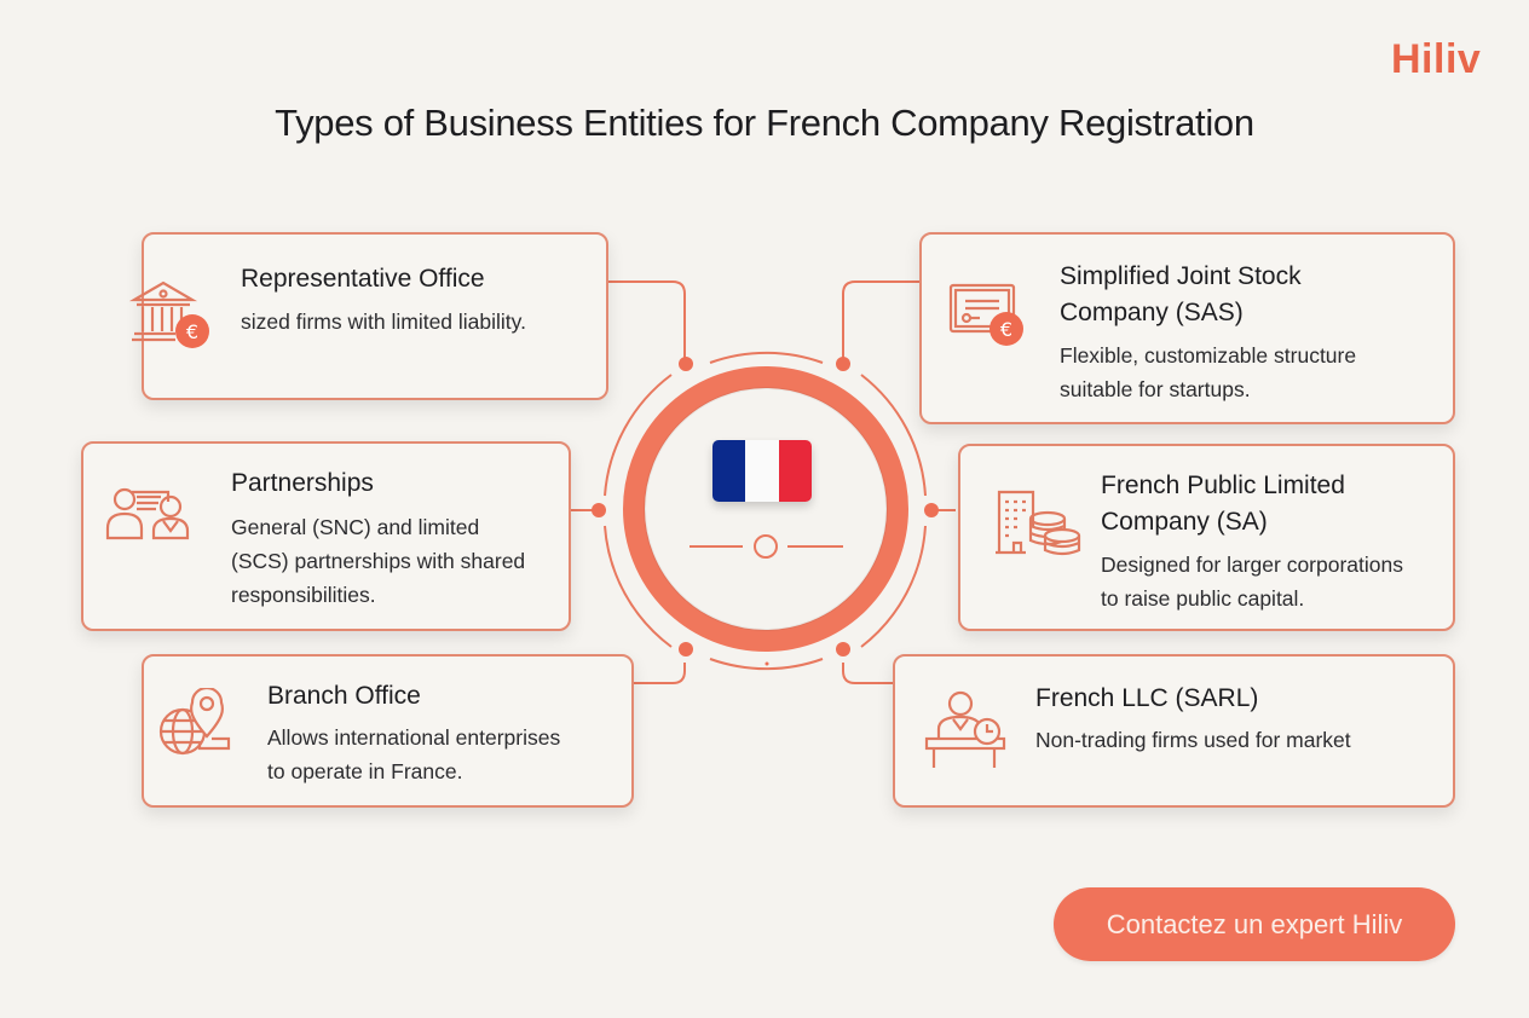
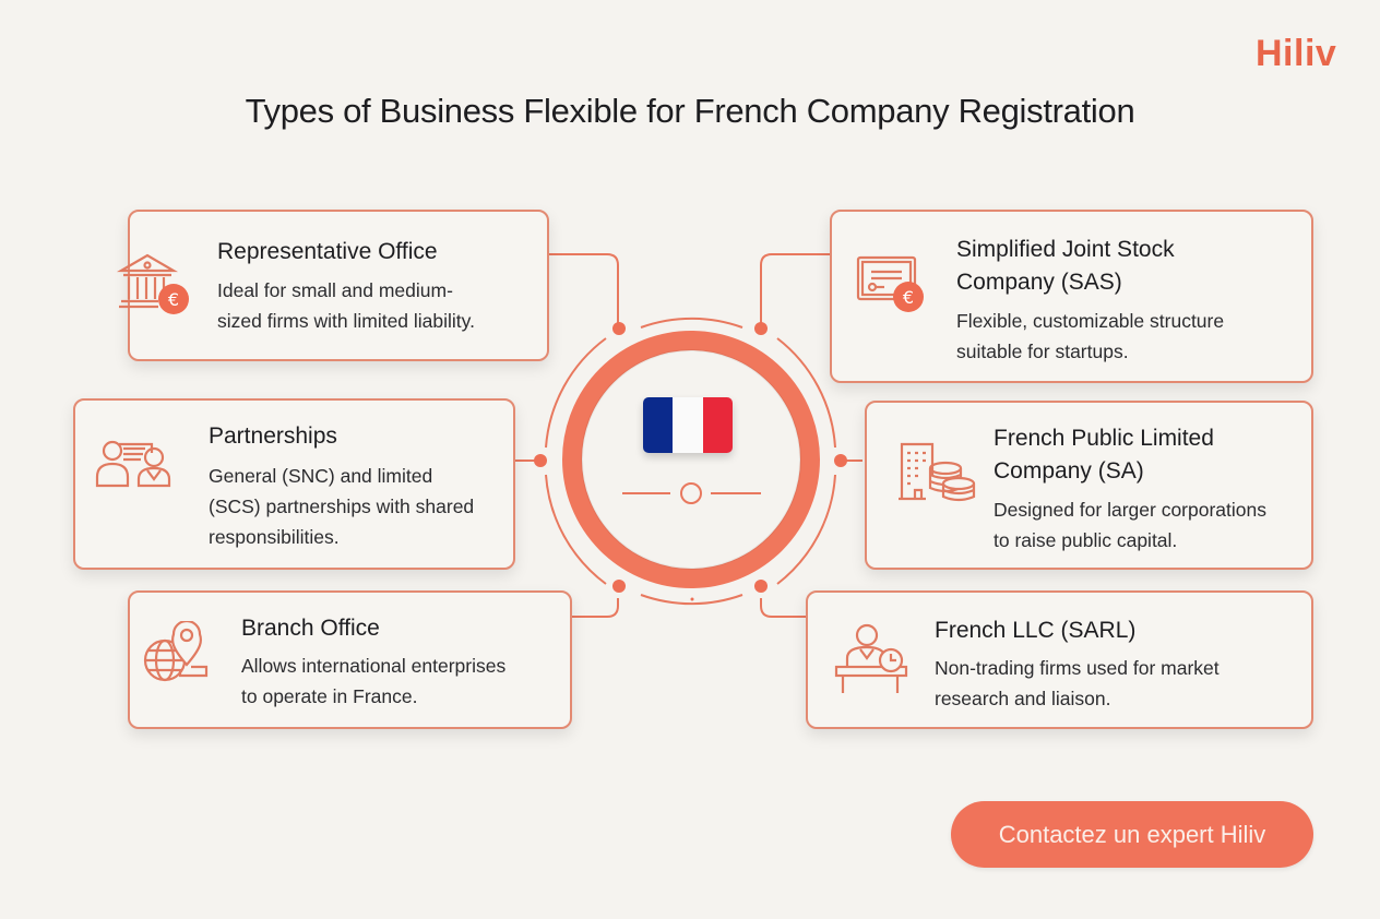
  Hiliv
- Types of Business Entities for French Company Registration
+ Types of Business Flexible for French Company Registration
  €
  Representative Office
+ Ideal for small and medium-
  sized firms with limited liability.
  €
  Simplified Joint Stock
  Company (SAS)
  Flexible, customizable structure
  suitable for startups.
  Partnerships
  General (SNC) and limited
  (SCS) partnerships with shared
  responsibilities.
  French Public Limited
  Company (SA)
  Designed for larger corporations
  to raise public capital.
  Branch Office
  Allows international enterprises
  to operate in France.
  French LLC (SARL)
  Non-trading firms used for market
+ research and liaison.
  Contactez un expert Hiliv
